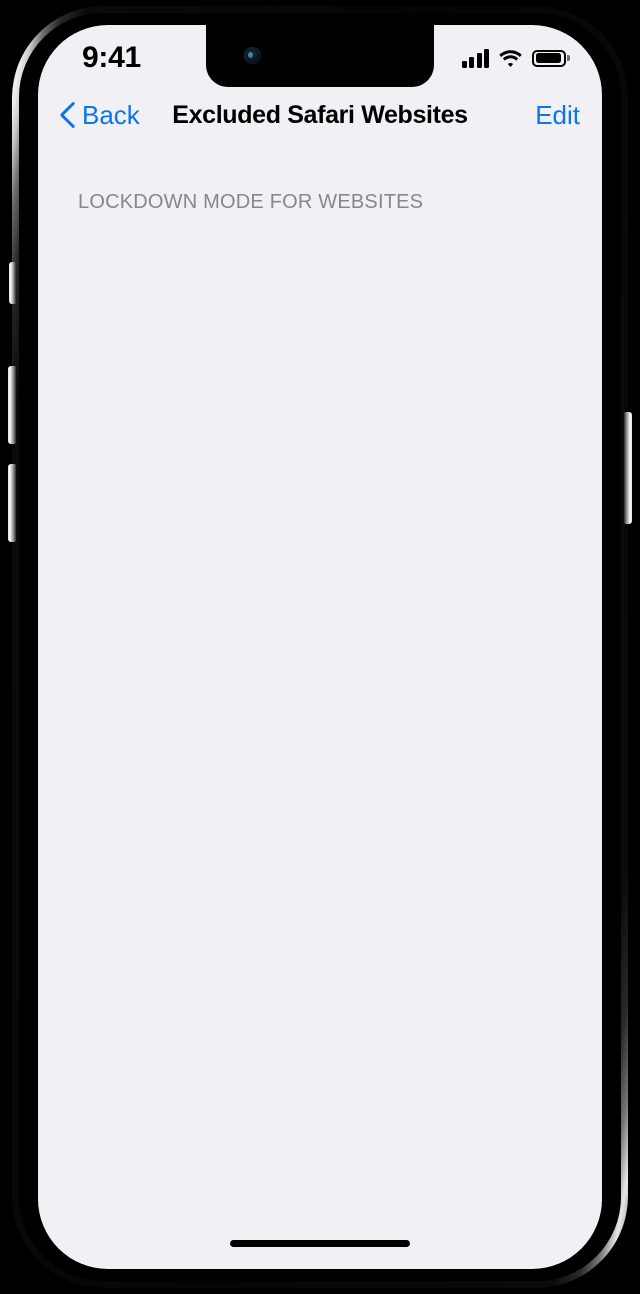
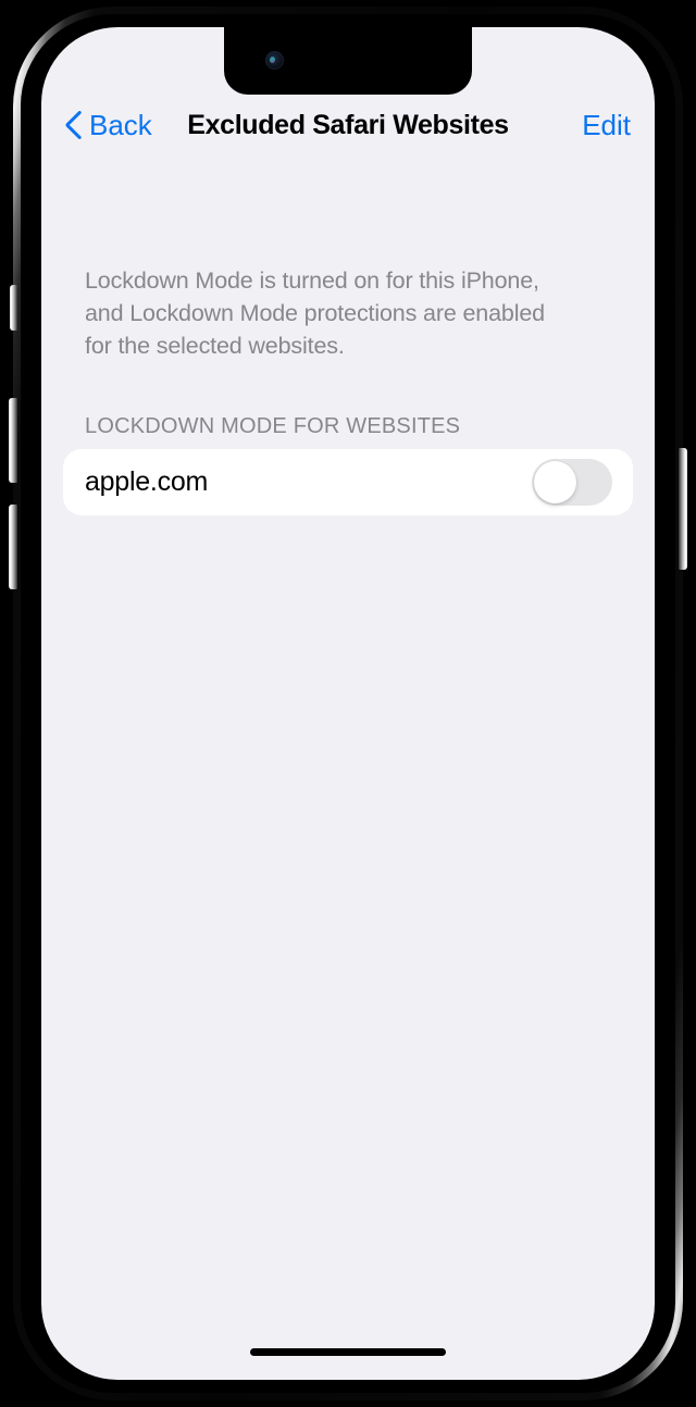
- 9:41
  Back
  Excluded Safari Websites
  Edit
+ Lockdown Mode is turned on for this iPhone, and Lockdown Mode protections are enabled for the selected websites.
  LOCKDOWN MODE FOR WEBSITES
+ apple.com
